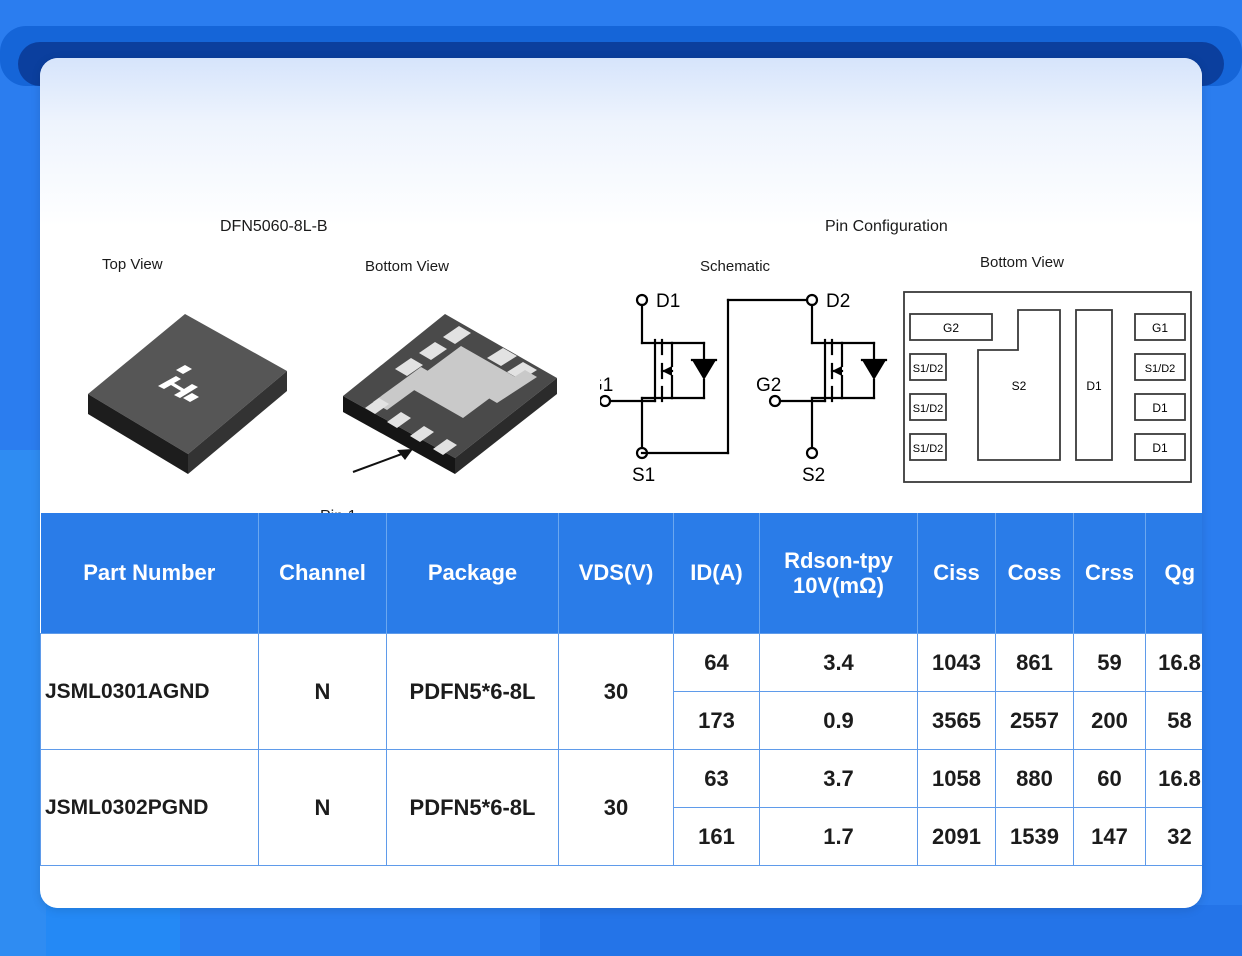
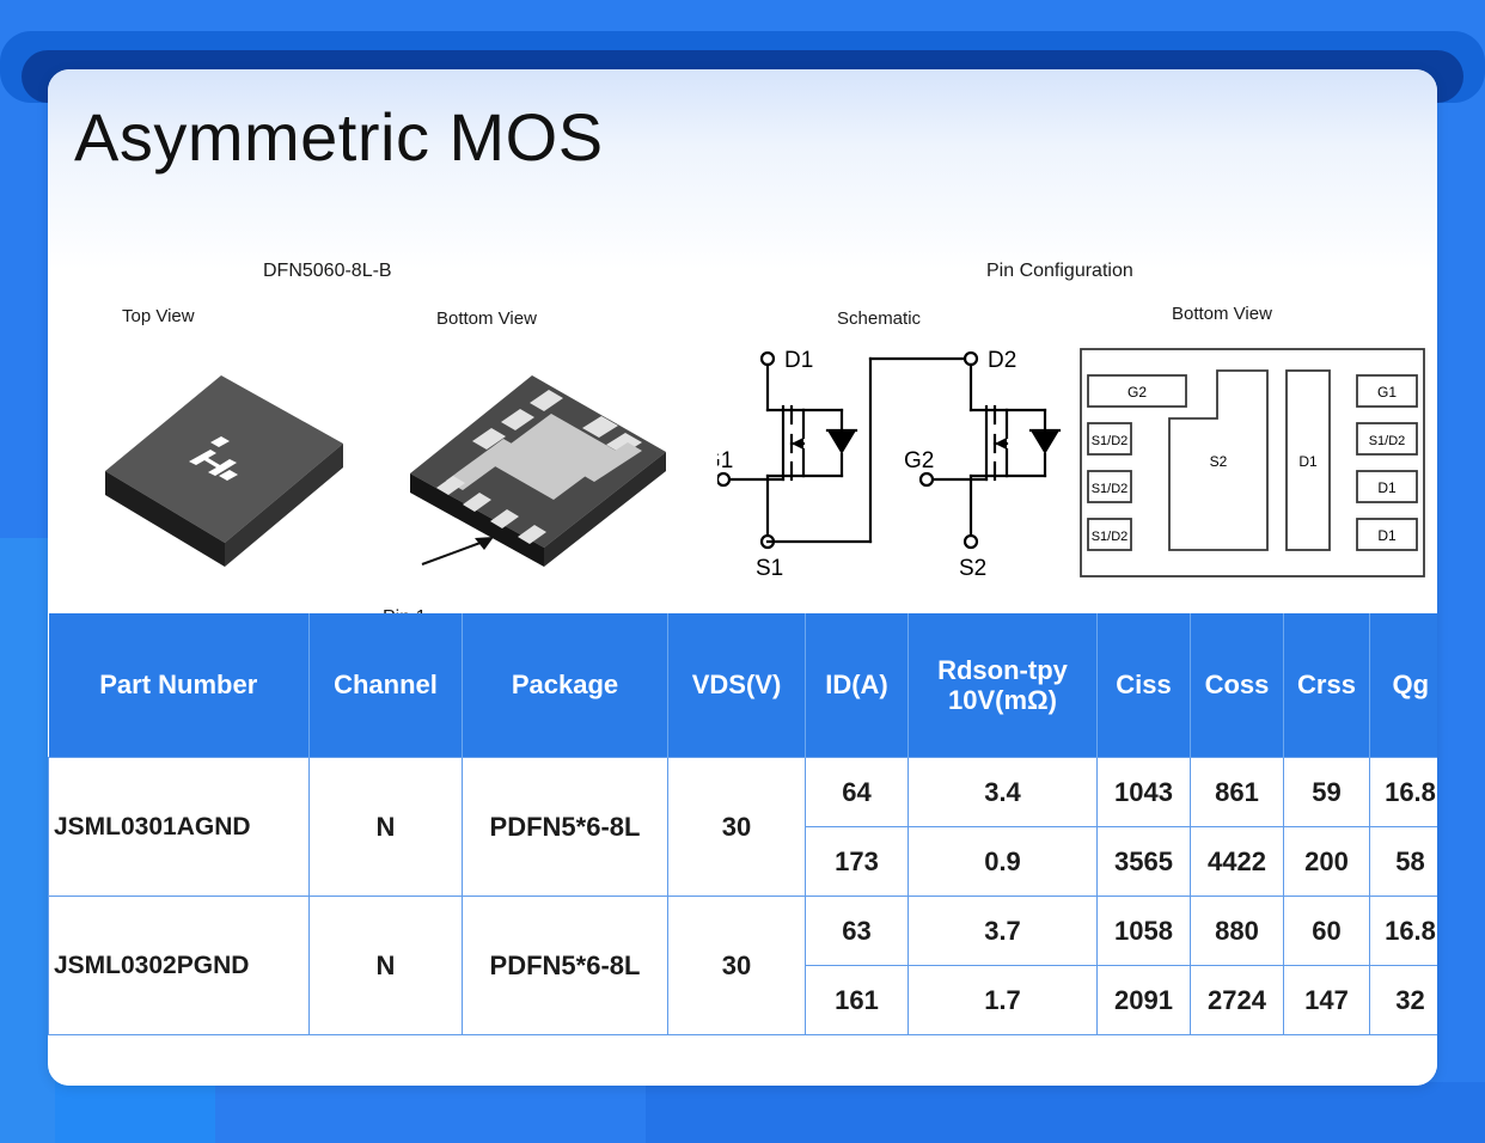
+ Asymmetric MOS
  DFN5060-8L-B
  Top View
  Bottom View
  Schematic
  Pin Configuration
  Bottom View
  D1
  D2
  G2
  S1
  S2
  G2
  S1/D2
  S1/D2
  S1/D2
  G1
  S1/D2
  D1
  D1
  S2
  D1
  Part Number	Channel	Package	VDS(V)	ID(A)	Rdson-tpy 10V(mΩ)	Ciss	Coss	Crss	Qg
  JSML0301AGND	N	PDFN5*6-8L	30	64	3.4	1043	861	59	16.8
- 173	0.9	3565	2557	200	58
+ 173	0.9	3565	4422	200	58
  JSML0302PGND	N	PDFN5*6-8L	30	63	3.7	1058	880	60	16.8
- 161	1.7	2091	1539	147	32
+ 161	1.7	2091	2724	147	32
